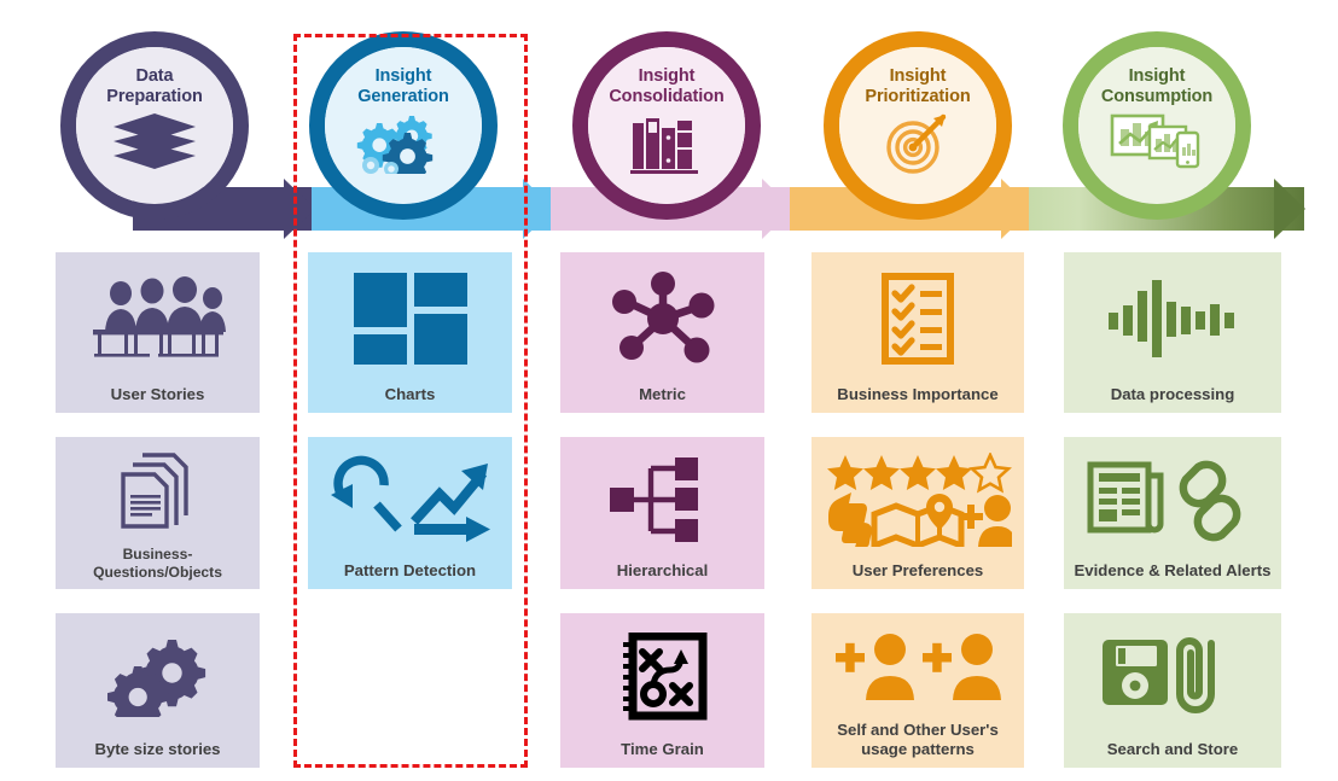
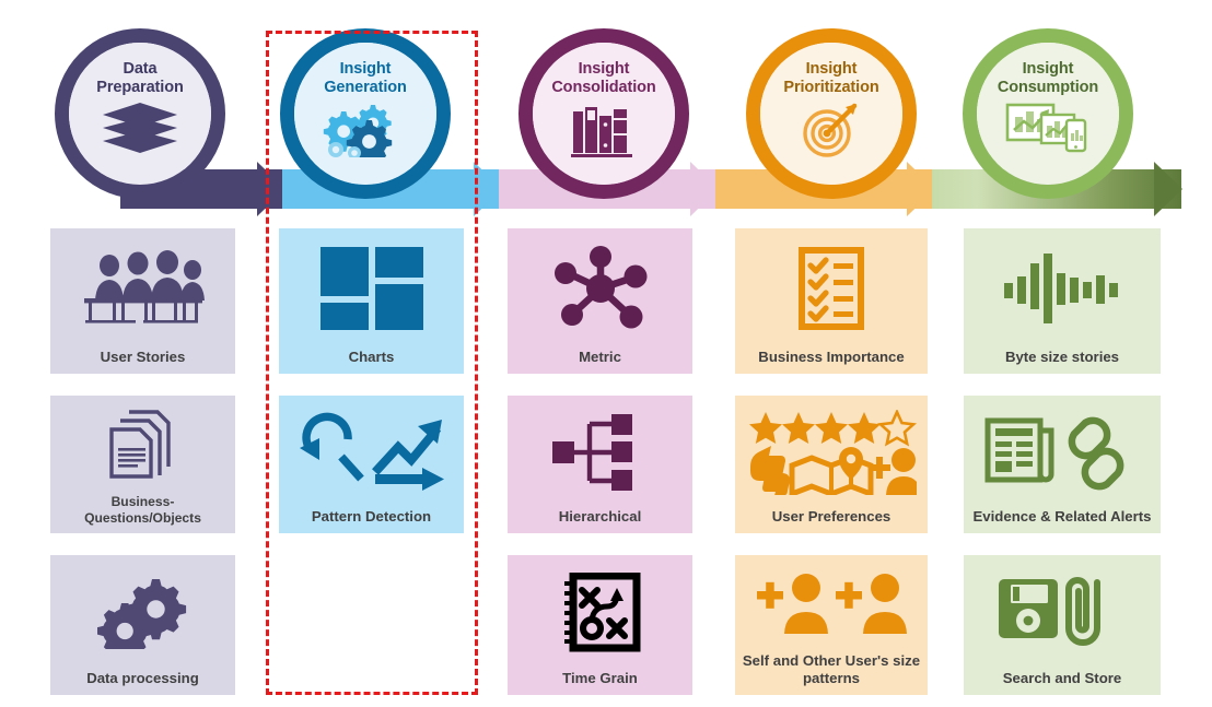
  Data
  Preparation
  Insight
  Generation
  Insight
  Consolidation
  Insight
  Prioritization
  Insight
  Consumption
  User Stories
  Business-Questions/Objects
- Byte size stories
+ Data processing
  Charts
  Pattern Detection
  Metric
  Hierarchical
  Time Grain
  Business Importance
  User Preferences
- Self and Other User's usage patterns
+ Self and Other User's size patterns
- Data processing
+ Byte size stories
  Evidence & Related Alerts
  Search and Store
